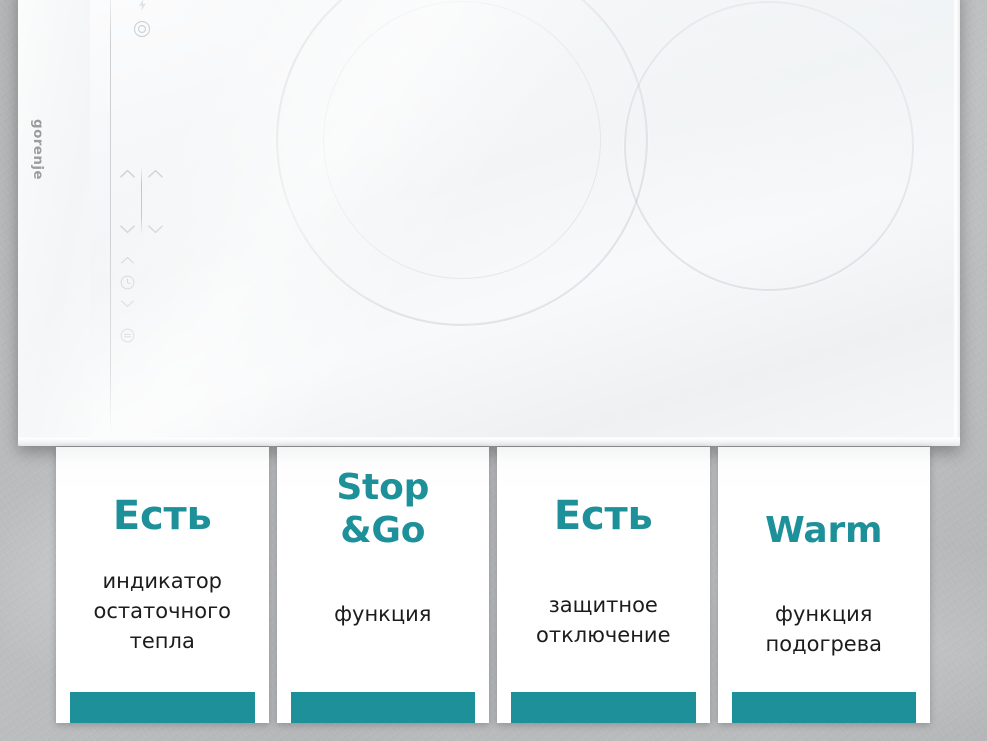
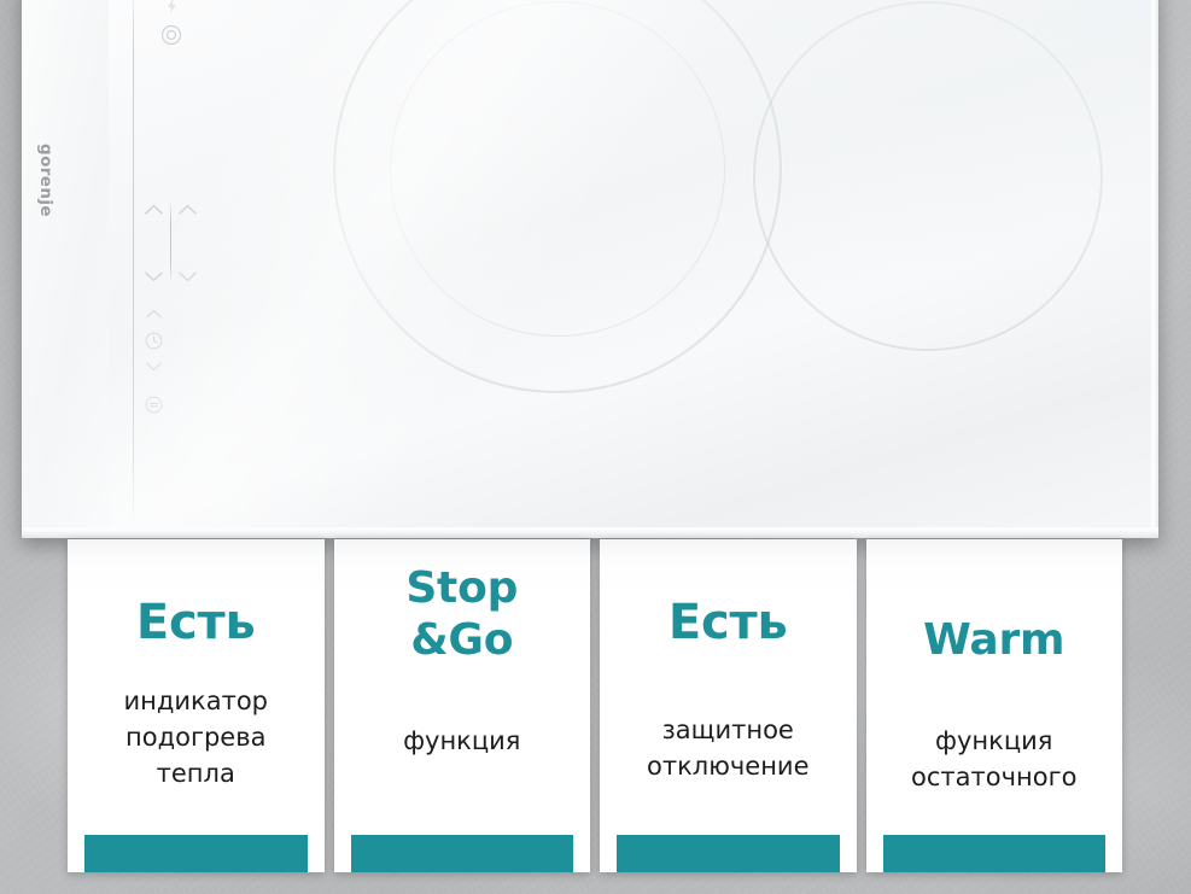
  Есть
  индикатор
- остаточного
+ подогрева
  тепла
  Stop
  &Go
  функция
  Есть
  защитное
  отключение
  Warm
  функция
- подогрева
+ остаточного
